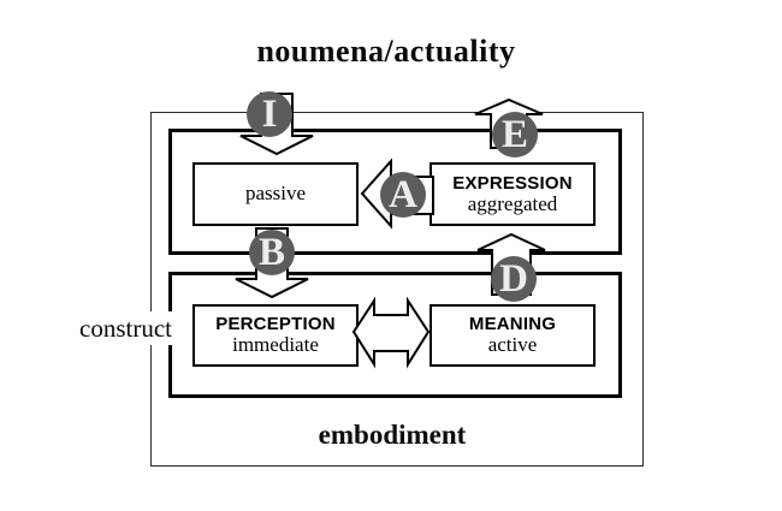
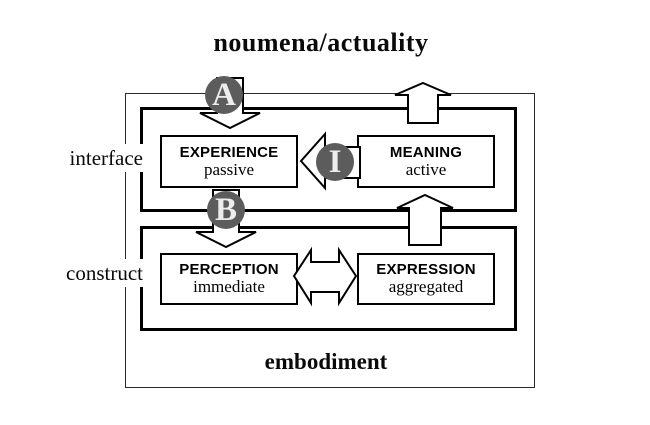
  noumena/actuality
+ EXPERIENCE
  passive
- EXPRESSION
+ MEANING
- aggregated
+ active
  PERCEPTION
  immediate
- MEANING
+ EXPRESSION
- active
+ aggregated
+ interface
  construct
  embodiment
- I
+ A
  B
- D
- E
- A
+ I
